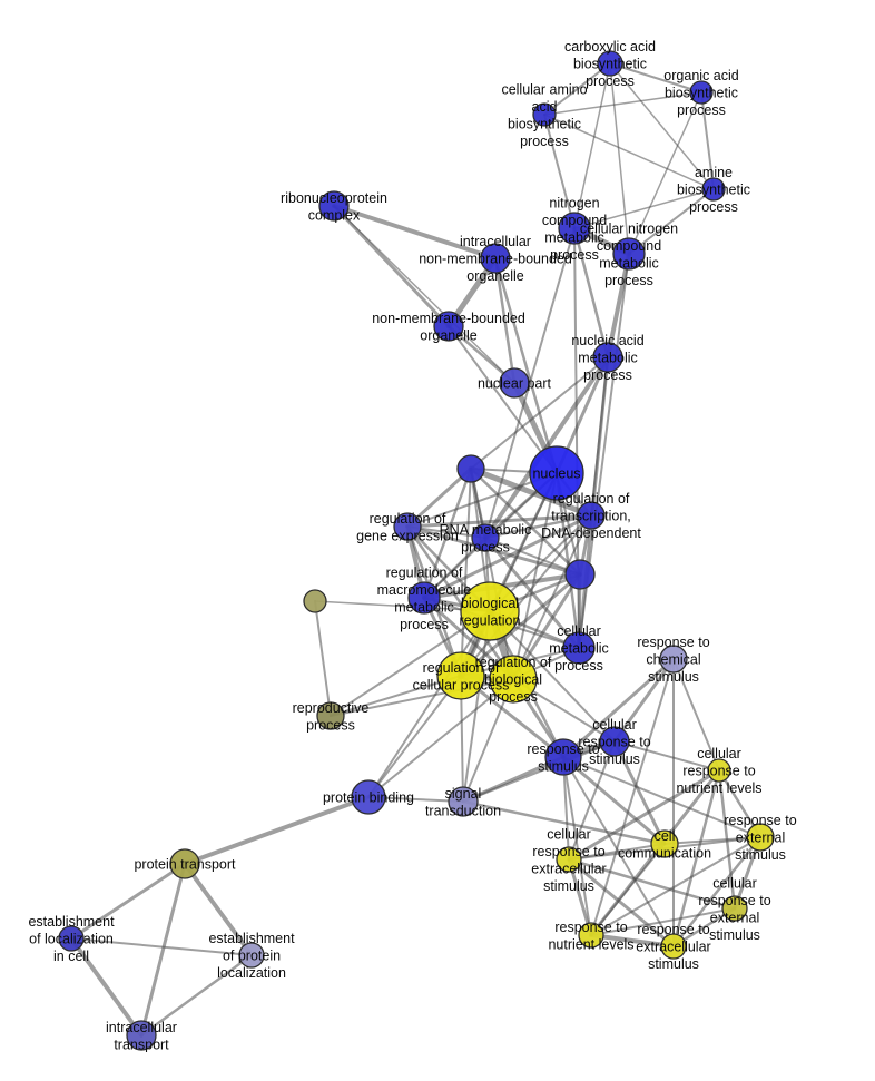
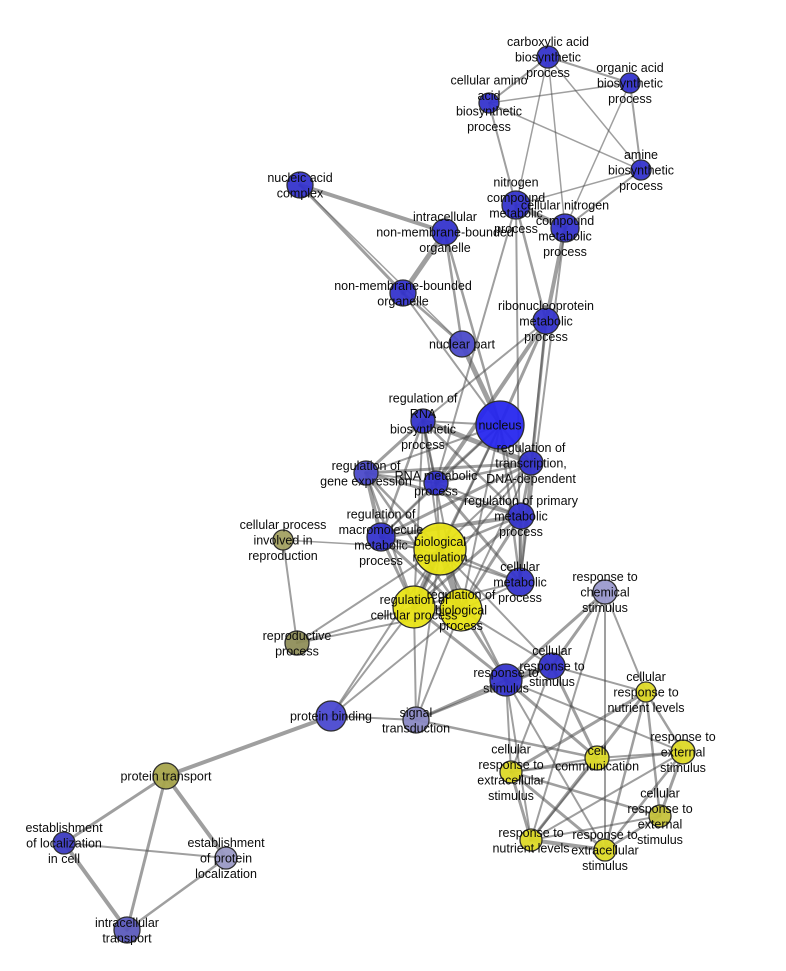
  carboxylic acid biosynthetic process
  organic acid biosynthetic process
  cellular amino acid biosynthetic process
  amine biosynthetic process
  nitrogen compound metabolic process
  cellular nitrogen compound metabolic process
- ribonucleoprotein complex
+ nucleic acid complex
  intracellular non-membrane-bounded organelle
  non-membrane-bounded organelle
- nucleic acid metabolic process
+ ribonucleoprotein metabolic process
  nuclear part
  nucleus
+ regulation of RNA biosynthetic process
  regulation of transcription, DNA-dependent
  regulation of gene expression
  RNA metabolic process
+ regulation of primary metabolic process
  regulation of macromolecule metabolic process
  biological regulation
  cellular metabolic process
  response to chemical stimulus
  regulation of cellular process
  regulation of biological process
+ cellular process involved in reproduction
  reproductive process
  cellular response to stimulus
  response to stimulus
  cellular response to nutrient levels
  protein binding
  signal transduction
  response to external stimulus
  cell communication
  cellular response to extracellular stimulus
  cellular response to external stimulus
  protein transport
  establishment of localization in cell
  establishment of protein localization
  response to nutrient levels
  response to extracellular stimulus
  intracellular transport
